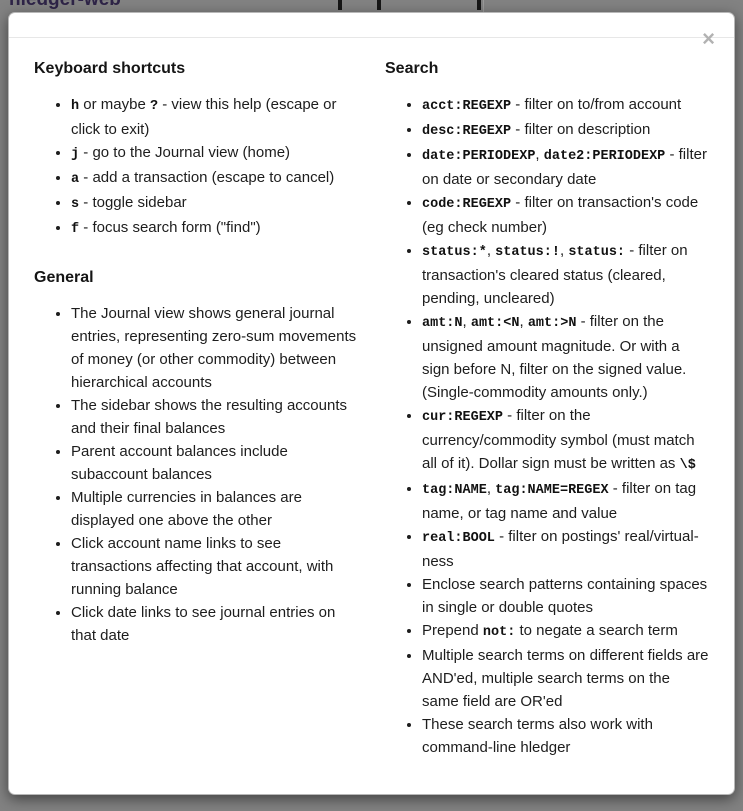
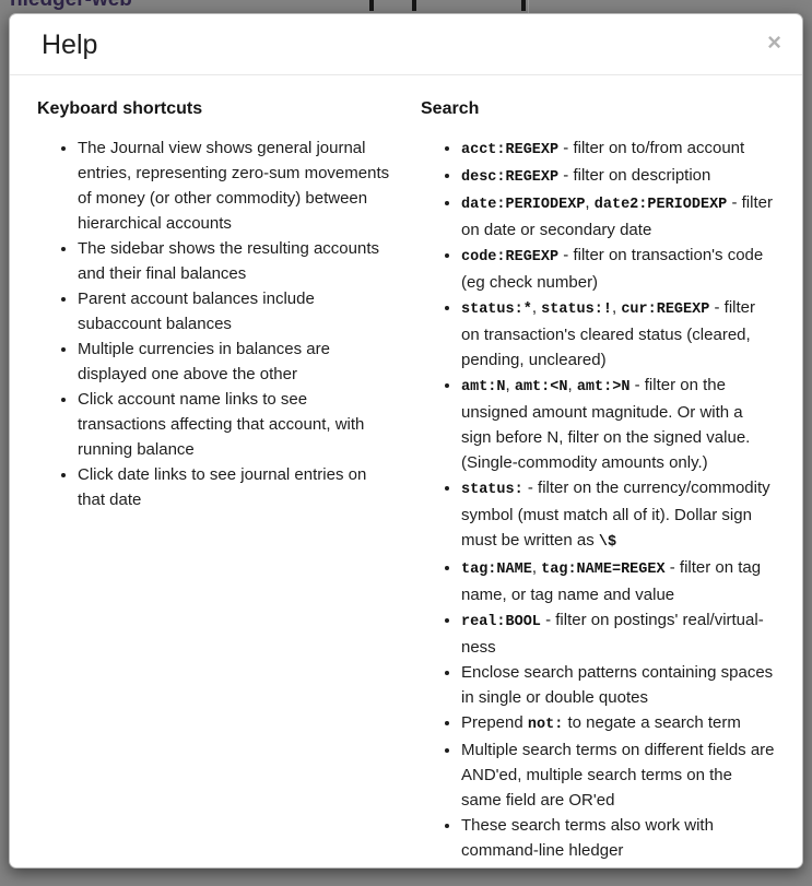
+ Help
  ×
  Keyboard shortcuts
- h or maybe ? - view this help (escape or click to exit)
- j - go to the Journal view (home)
- a - add a transaction (escape to cancel)
- s - toggle sidebar
- f - focus search form ("find")
- General
  The Journal view shows general journal entries, representing zero-sum movements of money (or other commodity) between hierarchical accounts
  The sidebar shows the resulting accounts and their final balances
  Parent account balances include subaccount balances
  Multiple currencies in balances are displayed one above the other
  Click account name links to see transactions affecting that account, with running balance
  Click date links to see journal entries on that date
  Search
  acct:REGEXP - filter on to/from account
  desc:REGEXP - filter on description
  date:PERIODEXP, date2:PERIODEXP - filter on date or secondary date
  code:REGEXP - filter on transaction's code (eg check number)
- status:*, status:!, status: - filter on transaction's cleared status (cleared, pending, uncleared)
+ status:*, status:!, cur:REGEXP - filter on transaction's cleared status (cleared, pending, uncleared)
  amt:N, amt:<N, amt:>N - filter on the unsigned amount magnitude. Or with a sign before N, filter on the signed value. (Single-commodity amounts only.)
- cur:REGEXP - filter on the currency/commodity symbol (must match all of it). Dollar sign must be written as \$
+ status: - filter on the currency/commodity symbol (must match all of it). Dollar sign must be written as \$
  tag:NAME, tag:NAME=REGEX - filter on tag name, or tag name and value
  real:BOOL - filter on postings' real/virtual-ness
  Enclose search patterns containing spaces in single or double quotes
  Prepend not: to negate a search term
  Multiple search terms on different fields are AND'ed, multiple search terms on the same field are OR'ed
  These search terms also work with command-line hledger
